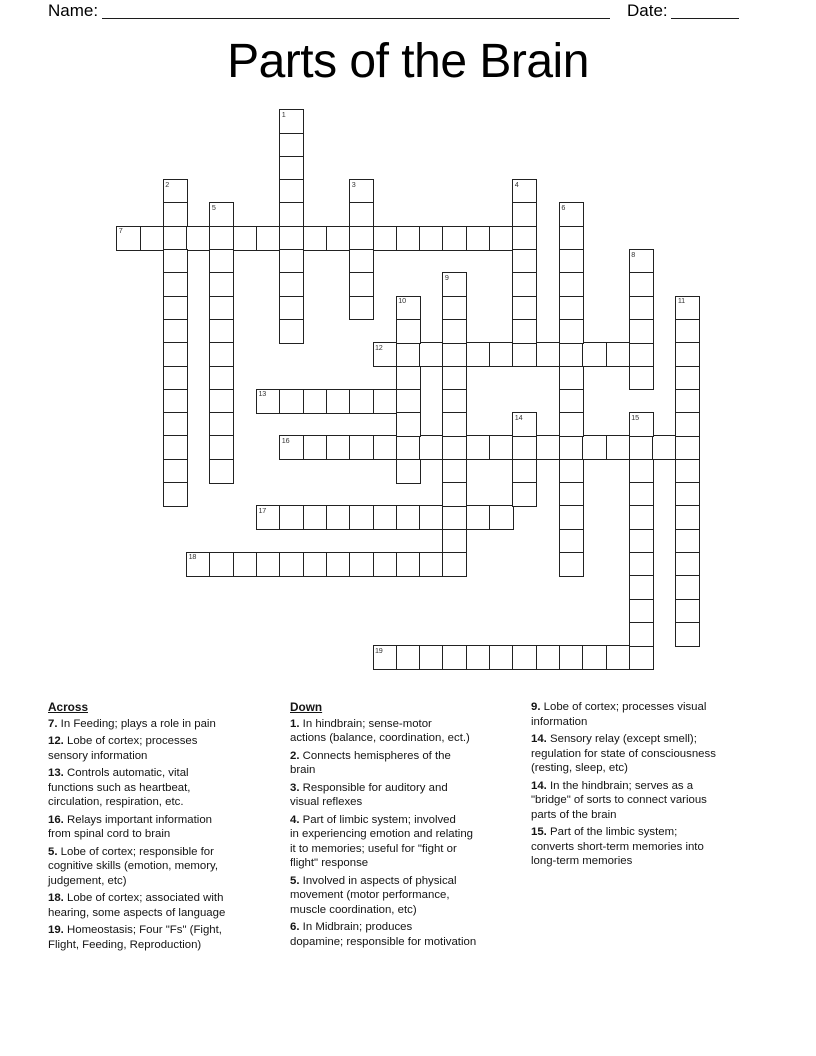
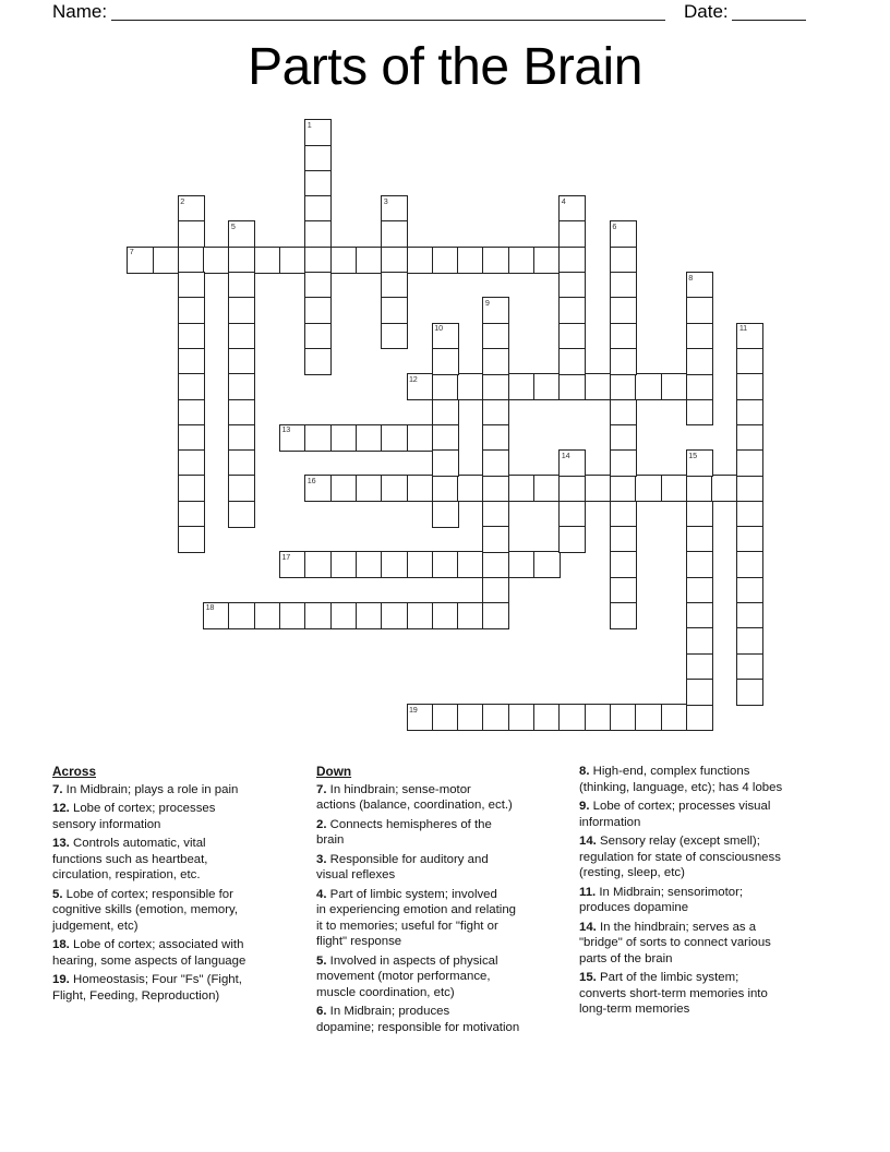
  Name:
  Date:
  Parts of the Brain
  7
  12
  13
  16
  17
  18
  19
  1
  2
  3
  4
  5
  6
  8
  9
  10
  11
  14
  15
  Across
- 7. In Feeding; plays a role in pain
+ 7. In Midbrain; plays a role in pain
  12. Lobe of cortex; processes
  sensory information
  13. Controls automatic, vital
  functions such as heartbeat,
  circulation, respiration, etc.
- 16. Relays important information
- from spinal cord to brain
  5. Lobe of cortex; responsible for
  cognitive skills (emotion, memory,
  judgement, etc)
  18. Lobe of cortex; associated with
  hearing, some aspects of language
  19. Homeostasis; Four "Fs" (Fight,
  Flight, Feeding, Reproduction)
  Down
- 1. In hindbrain; sense-motor
+ 7. In hindbrain; sense-motor
  actions (balance, coordination, ect.)
  2. Connects hemispheres of the
  brain
  3. Responsible for auditory and
  visual reflexes
  4. Part of limbic system; involved
  in experiencing emotion and relating
  it to memories; useful for "fight or
  flight" response
  5. Involved in aspects of physical
  movement (motor performance,
  muscle coordination, etc)
  6. In Midbrain; produces
  dopamine; responsible for motivation
+ 8. High-end, complex functions
+ (thinking, language, etc); has 4 lobes
  9. Lobe of cortex; processes visual
  information
  14. Sensory relay (except smell);
  regulation for state of consciousness
  (resting, sleep, etc)
+ 11. In Midbrain; sensorimotor;
+ produces dopamine
  14. In the hindbrain; serves as a
  "bridge" of sorts to connect various
  parts of the brain
  15. Part of the limbic system;
  converts short-term memories into
  long-term memories
